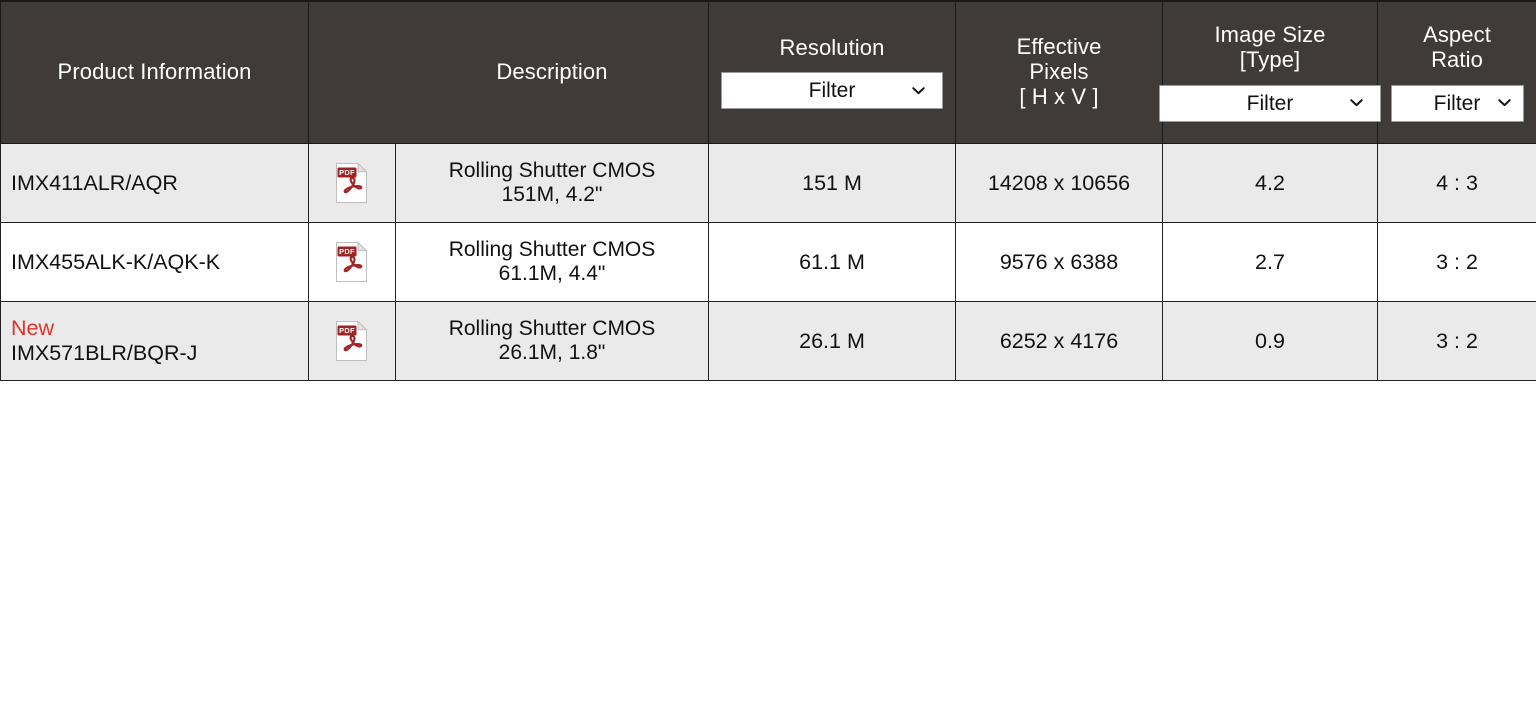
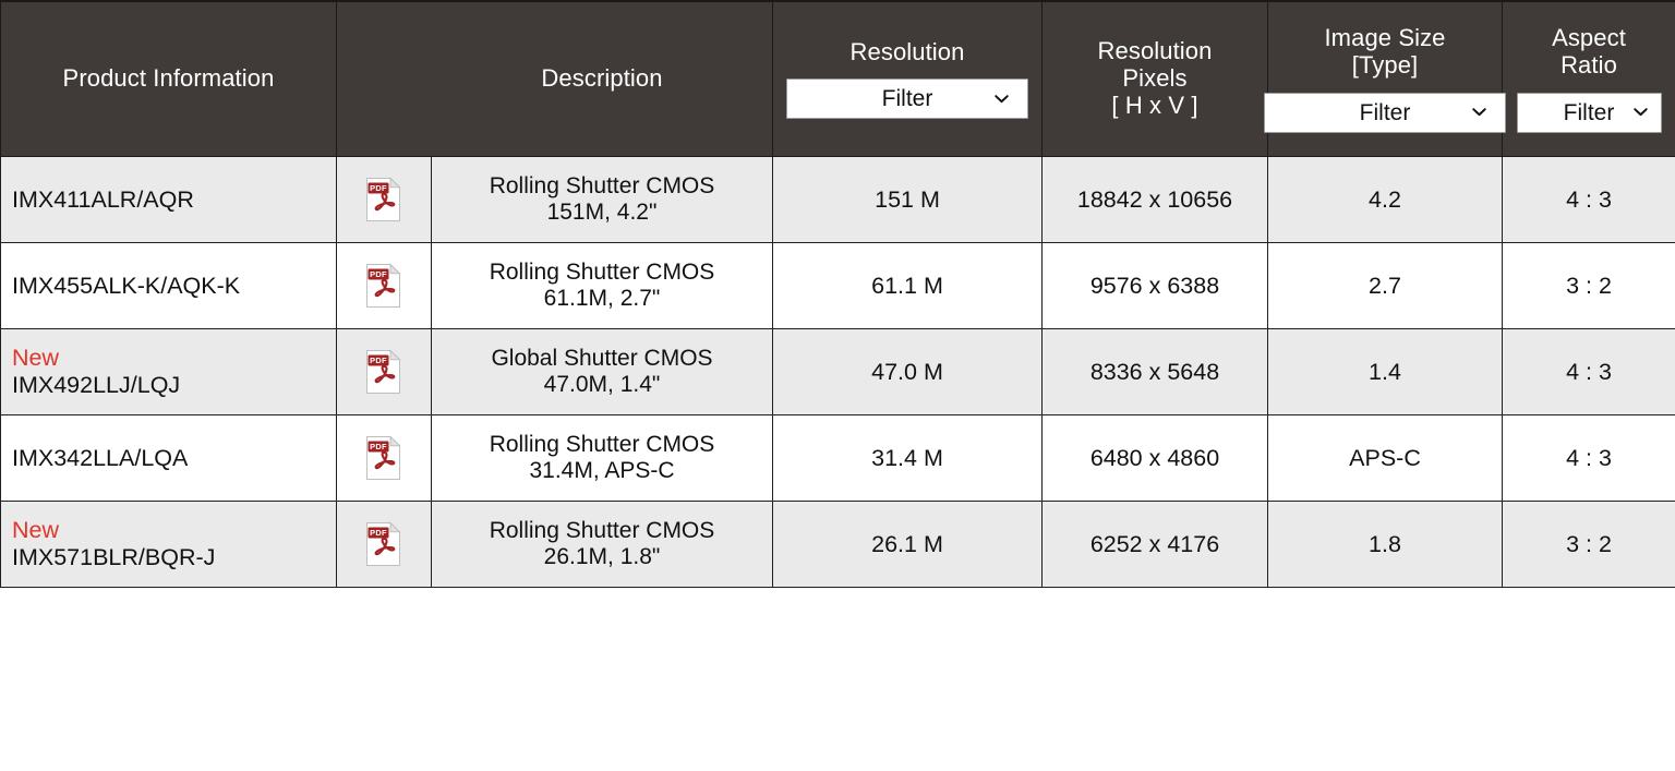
- Product Information		Description	Resolution Filter	Effective Pixels [ H x V ]	Image Size [Type] Filter	Aspect Ratio Filter
+ Product Information		Description	Resolution Filter	Resolution Pixels [ H x V ]	Image Size [Type] Filter	Aspect Ratio Filter
- IMX411ALR/AQR	PDF	Rolling Shutter CMOS 151M, 4.2"	151 M	14208 x 10656	4.2	4 : 3
+ IMX411ALR/AQR	PDF	Rolling Shutter CMOS 151M, 4.2"	151 M	18842 x 10656	4.2	4 : 3
- IMX455ALK-K/AQK-K	PDF	Rolling Shutter CMOS 61.1M, 4.4"	61.1 M	9576 x 6388	2.7	3 : 2
+ IMX455ALK-K/AQK-K	PDF	Rolling Shutter CMOS 61.1M, 2.7"	61.1 M	9576 x 6388	2.7	3 : 2
+ New IMX492LLJ/LQJ	PDF	Global Shutter CMOS 47.0M, 1.4"	47.0 M	8336 x 5648	1.4	4 : 3
+ IMX342LLA/LQA	PDF	Rolling Shutter CMOS 31.4M, APS-C	31.4 M	6480 x 4860	APS-C	4 : 3
- New IMX571BLR/BQR-J	PDF	Rolling Shutter CMOS 26.1M, 1.8"	26.1 M	6252 x 4176	0.9	3 : 2
+ New IMX571BLR/BQR-J	PDF	Rolling Shutter CMOS 26.1M, 1.8"	26.1 M	6252 x 4176	1.8	3 : 2
